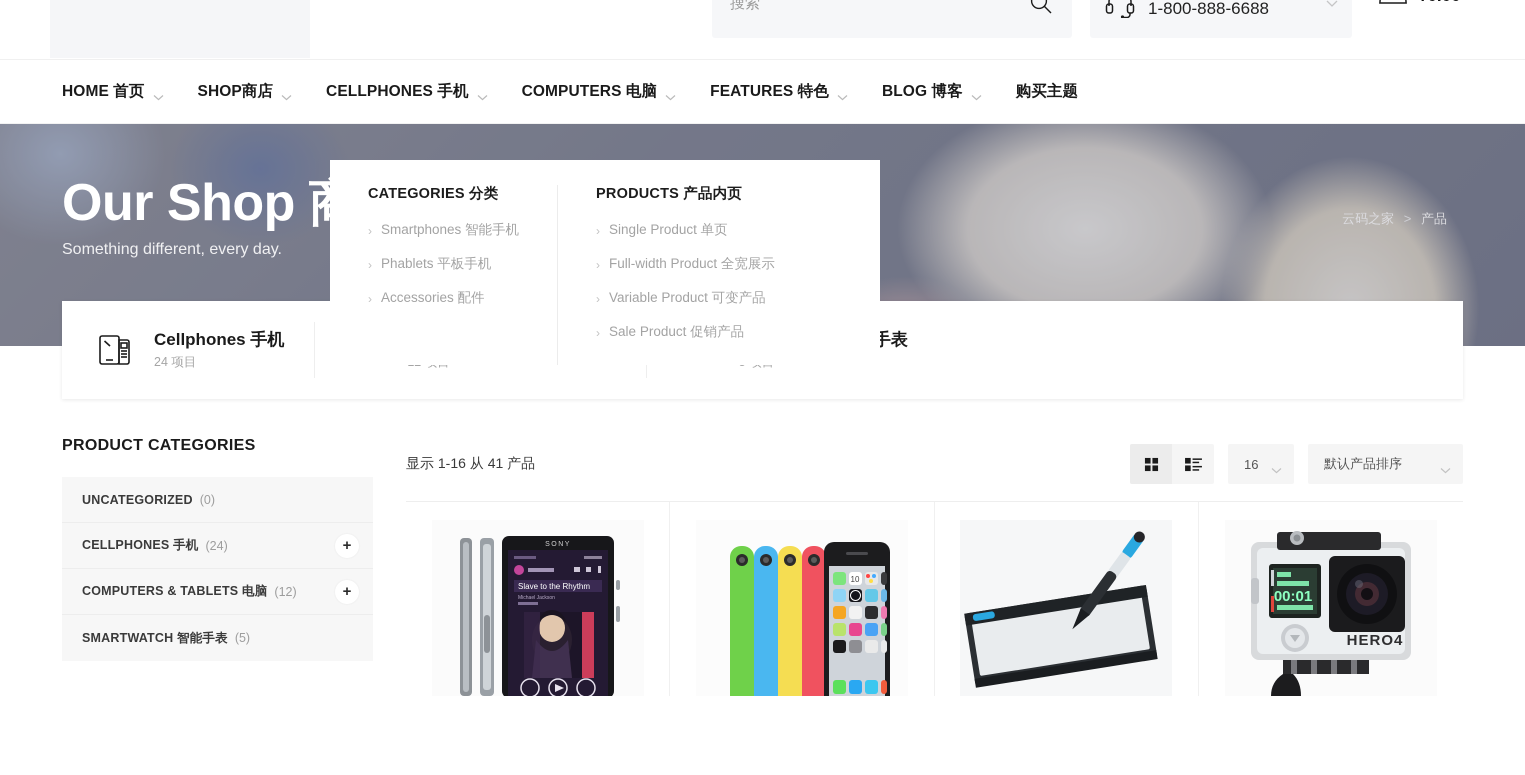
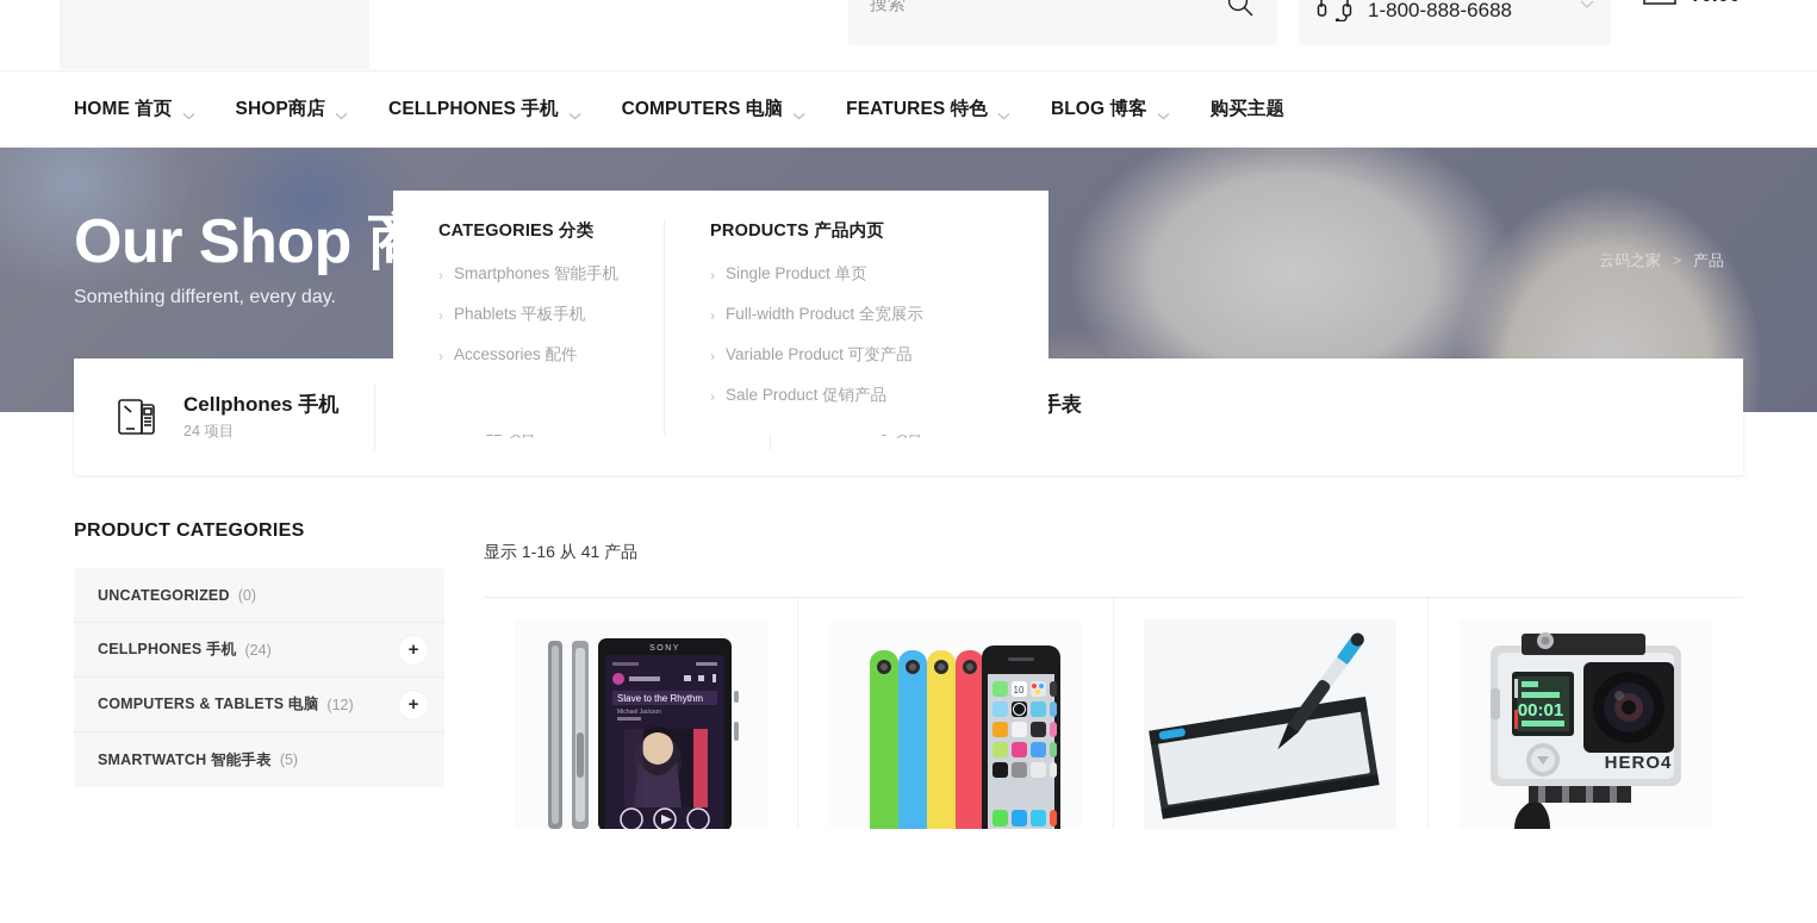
  搜索
  1-800-888-6688
  HOME 首页
  SHOP商店
  CELLPHONES 手机
  COMPUTERS 电脑
  FEATURES 特色
  BLOG 博客
  购买主题
  Our Shop
  Something different, every day.
  云码之家 > 产品
  CATEGORIES 分类
  ›
  Smartphones 智能手机
  ›
  Phablets 平板手机
  ›
  Accessories 配件
  PRODUCTS 产品内页
  ›
  Single Product 单页
  ›
  Full-width Product 全宽展示
  ›
  Variable Product 可变产品
  ›
  Sale Product 促销产品
  Cellphones 手机
  24 项目
  PRODUCT CATEGORIES
  UNCATEGORIZED
  (0)
  CELLPHONES 手机
  (24)
  +
  COMPUTERS & TABLETS 电脑
  (12)
  +
  SMARTWATCH 智能手表
  (5)
  显示 1-16 从 41 产品
- 16
- 默认产品排序
  Slave to the Rhythm
  10
  00:01
  HERO4
